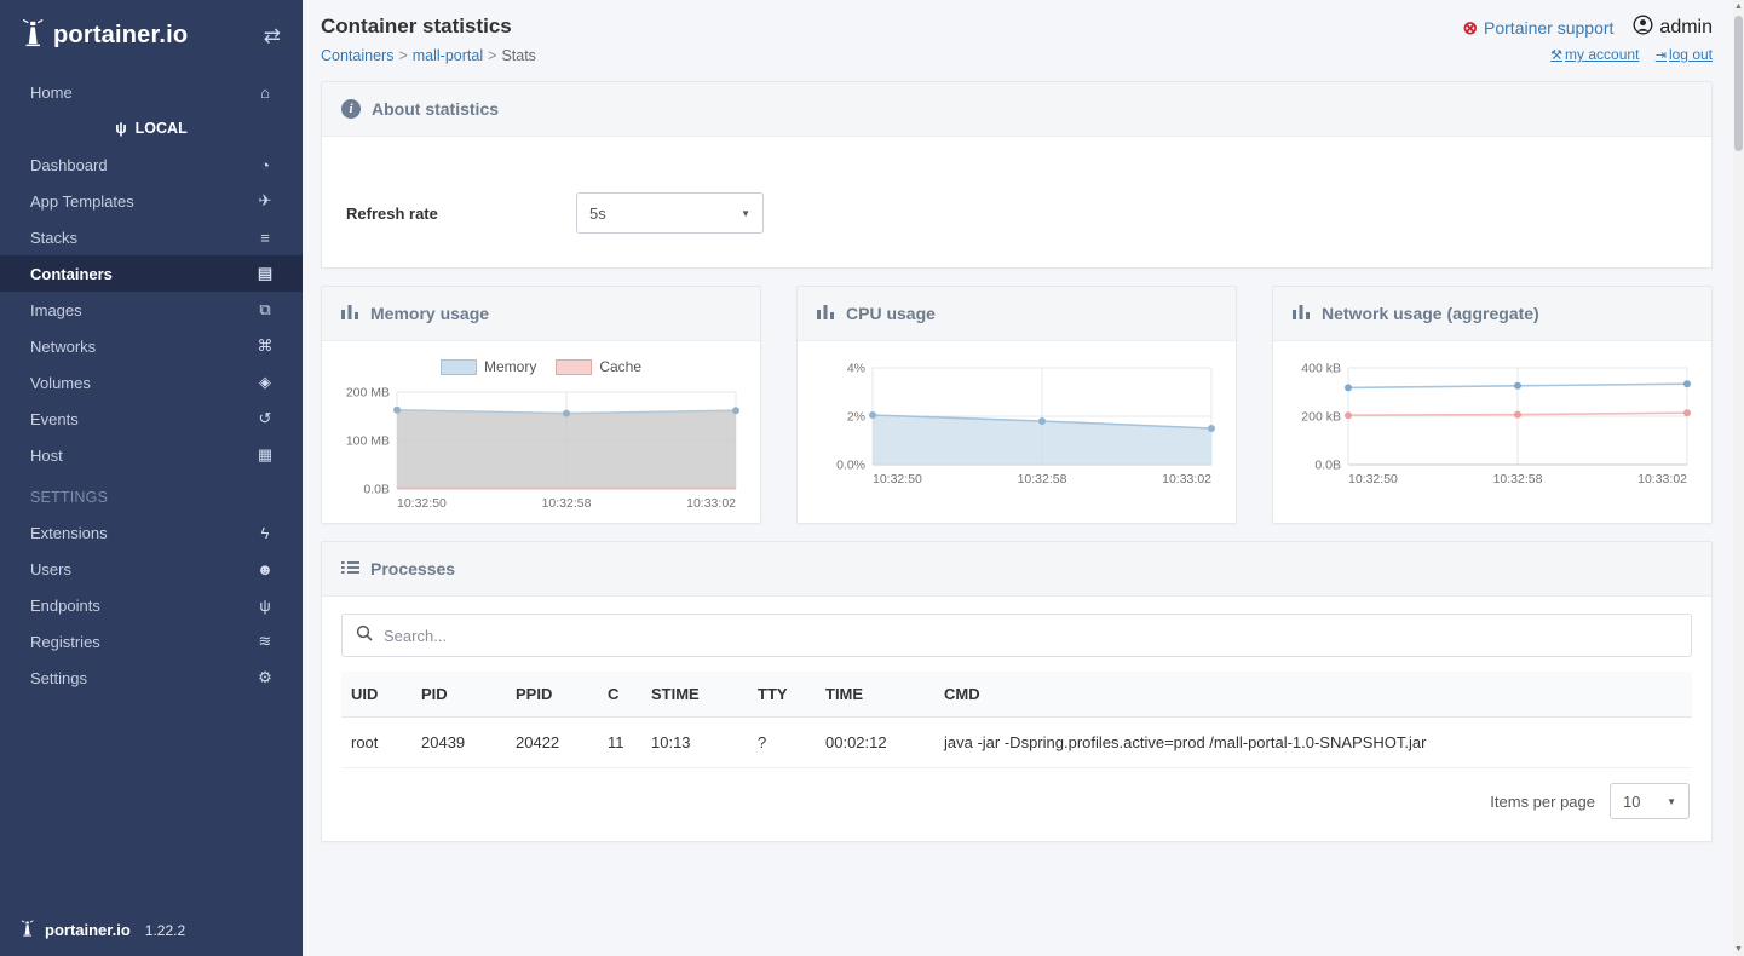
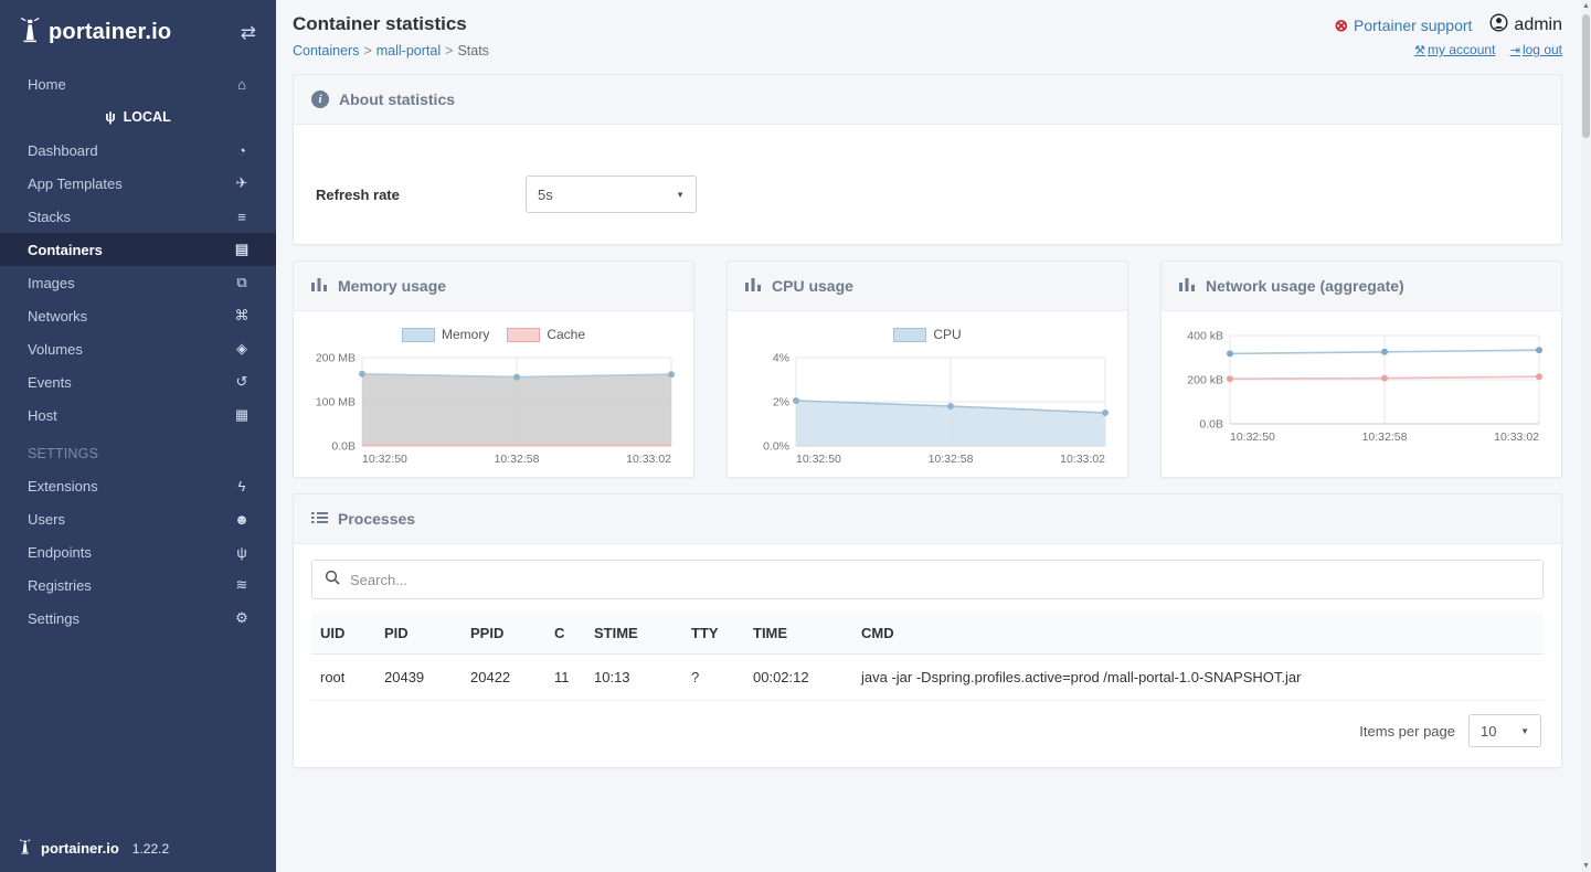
  portainer.io
  ⇄
  Home
  ⌂
  ψ
  LOCAL
  Dashboard
  ◔
  App Templates
  ✈
  Stacks
  ≡
  Containers
  ▤
  Images
  ⧉
  Networks
  ⌘
  Volumes
  ◈
  Events
  ↺
  Host
  ▦
  SETTINGS
  Extensions
  ϟ
  Users
  ☻
  Endpoints
  ψ
  Registries
  ≋
  Settings
  ⚙
  portainer.io
  1.22.2
  Container statistics
  Containers > mall-portal > Stats
  ⊗
  Portainer support
  admin
  ⚒ my account ⇥ log out
  i
  About statistics
  Refresh rate
  5s
  ▼
  Memory usage
  Memory
  Cache
  200 MB
  100 MB
  0.0B
  10:32:50
  10:32:58
  10:33:02
  CPU usage
+ CPU
  4%
  2%
  0.0%
  10:32:50
  10:32:58
  10:33:02
  Network usage (aggregate)
  400 kB
  200 kB
  0.0B
  10:32:50
  10:32:58
  10:33:02
  Processes
  Search...
  UID	PID	PPID	C	STIME	TTY	TIME	CMD
  root	20439	20422	11	10:13	?	00:02:12	java -jar -Dspring.profiles.active=prod /mall-portal-1.0-SNAPSHOT.jar
  Items per page
  10
  ▼
